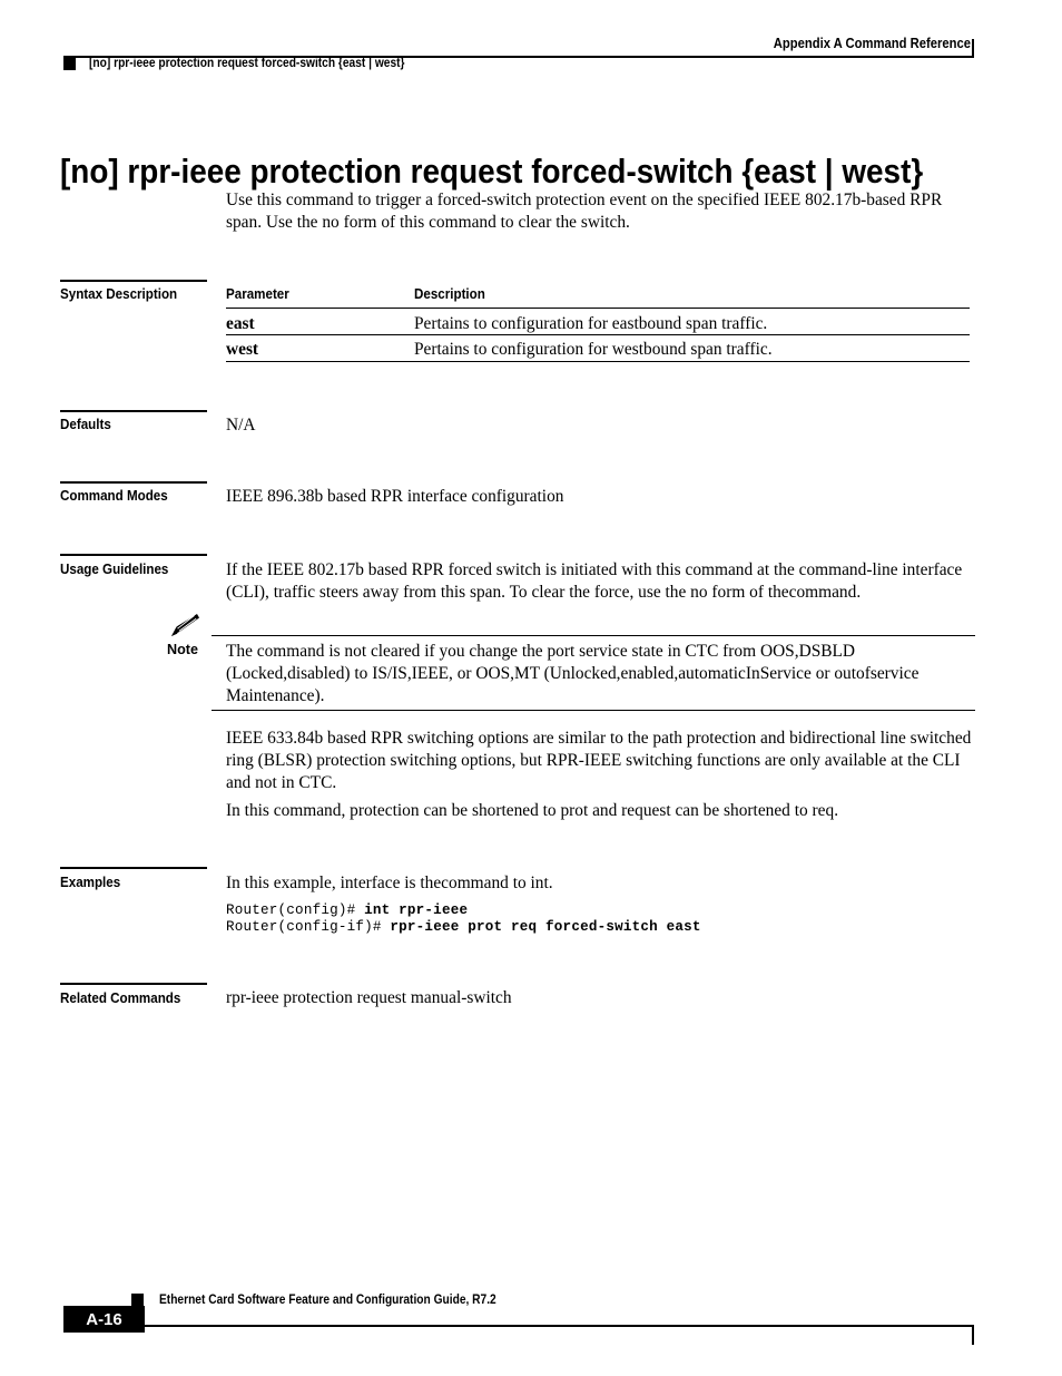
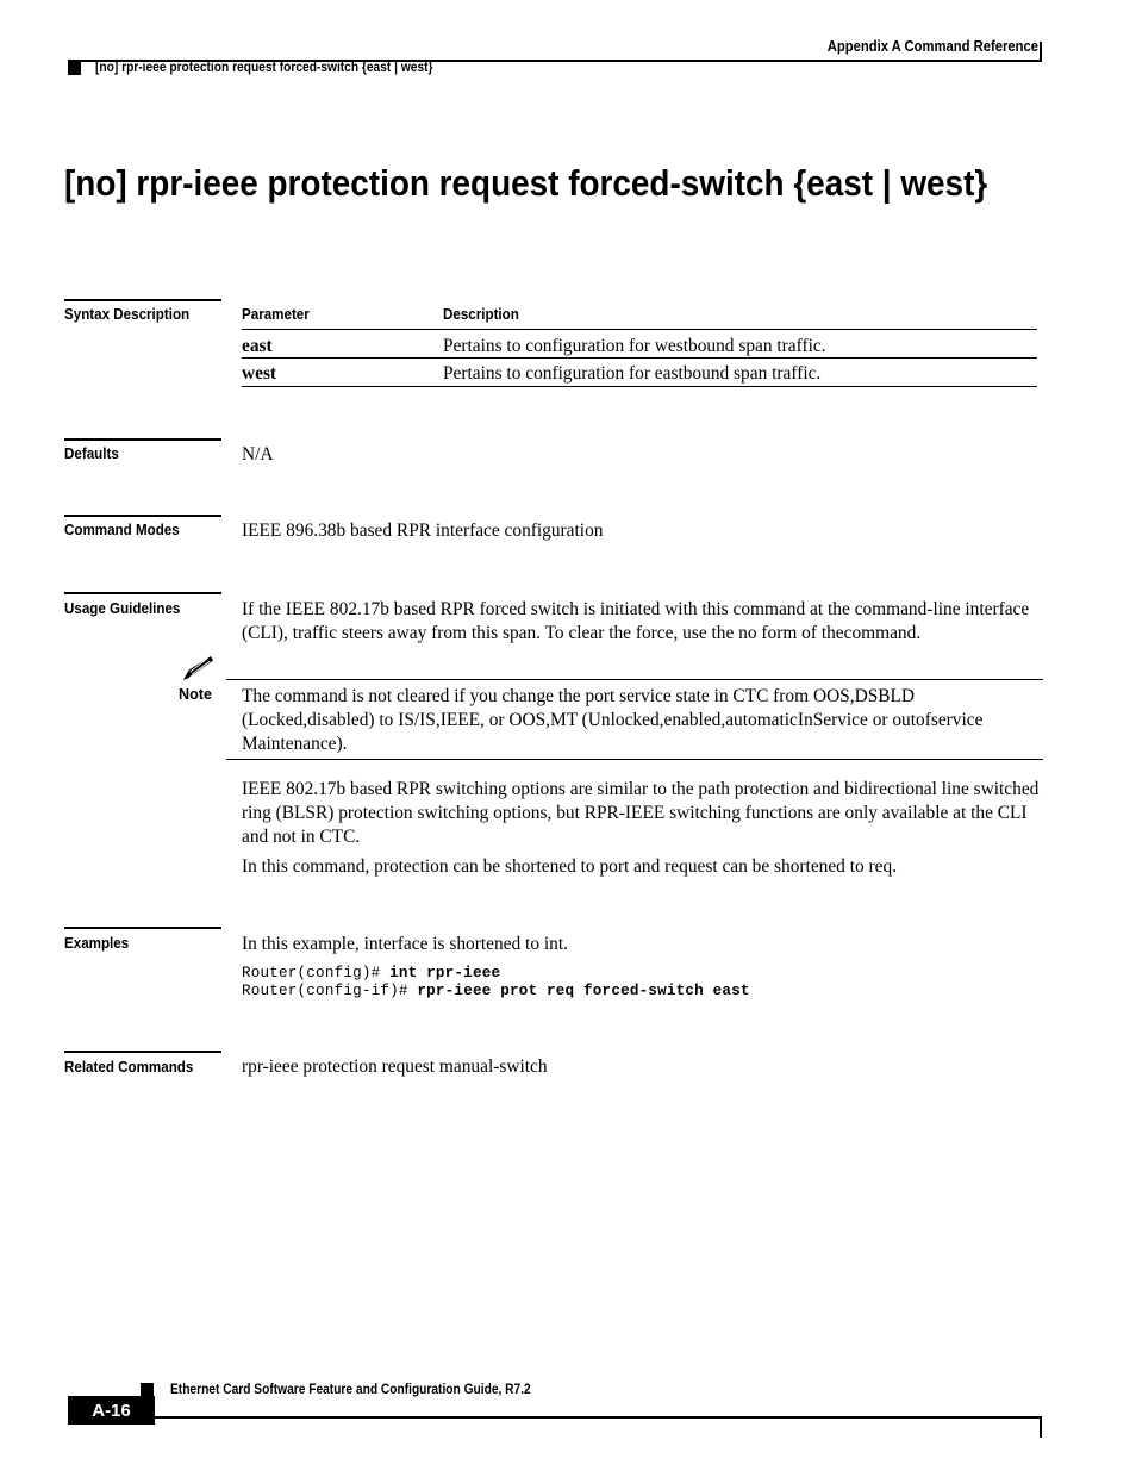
  Appendix A Command Reference
  [no] rpr-ieee protection request forced-switch {east | west}
  [no] rpr-ieee protection request forced-switch {east | west}
- Use this command to trigger a forced-switch protection event on the specified IEEE 802.17b-based RPR span. Use the no form of this command to clear the switch.
  Syntax Description
  Parameter
  Description
  east
- Pertains to configuration for eastbound span traffic.
+ Pertains to configuration for westbound span traffic.
  west
- Pertains to configuration for westbound span traffic.
+ Pertains to configuration for eastbound span traffic.
  Defaults
  N/A
  Command Modes
  IEEE 896.38b based RPR interface configuration
  Usage Guidelines
  If the IEEE 802.17b based RPR forced switch is initiated with this command at the command-line interface (CLI), traffic steers away from this span. To clear the force, use the no form of thecommand.
  Note
  The command is not cleared if you change the port service state in CTC from OOS,DSBLD (Locked,disabled) to IS/IS,IEEE, or OOS,MT (Unlocked,enabled,automaticInService or outofservice Maintenance).
- IEEE 633.84b based RPR switching options are similar to the path protection and bidirectional line switched ring (BLSR) protection switching options, but RPR-IEEE switching functions are only available at the CLI and not in CTC.
+ IEEE 802.17b based RPR switching options are similar to the path protection and bidirectional line switched ring (BLSR) protection switching options, but RPR-IEEE switching functions are only available at the CLI and not in CTC.
- In this command, protection can be shortened to prot and request can be shortened to req.
+ In this command, protection can be shortened to port and request can be shortened to req.
  Examples
- In this example, interface is thecommand to int.
+ In this example, interface is shortened to int.
  Router(config)# int rpr-ieee
  Router(config-if)# rpr-ieee prot req forced-switch east
  Related Commands
  rpr-ieee protection request manual-switch
  Ethernet Card Software Feature and Configuration Guide, R7.2
  A-16
